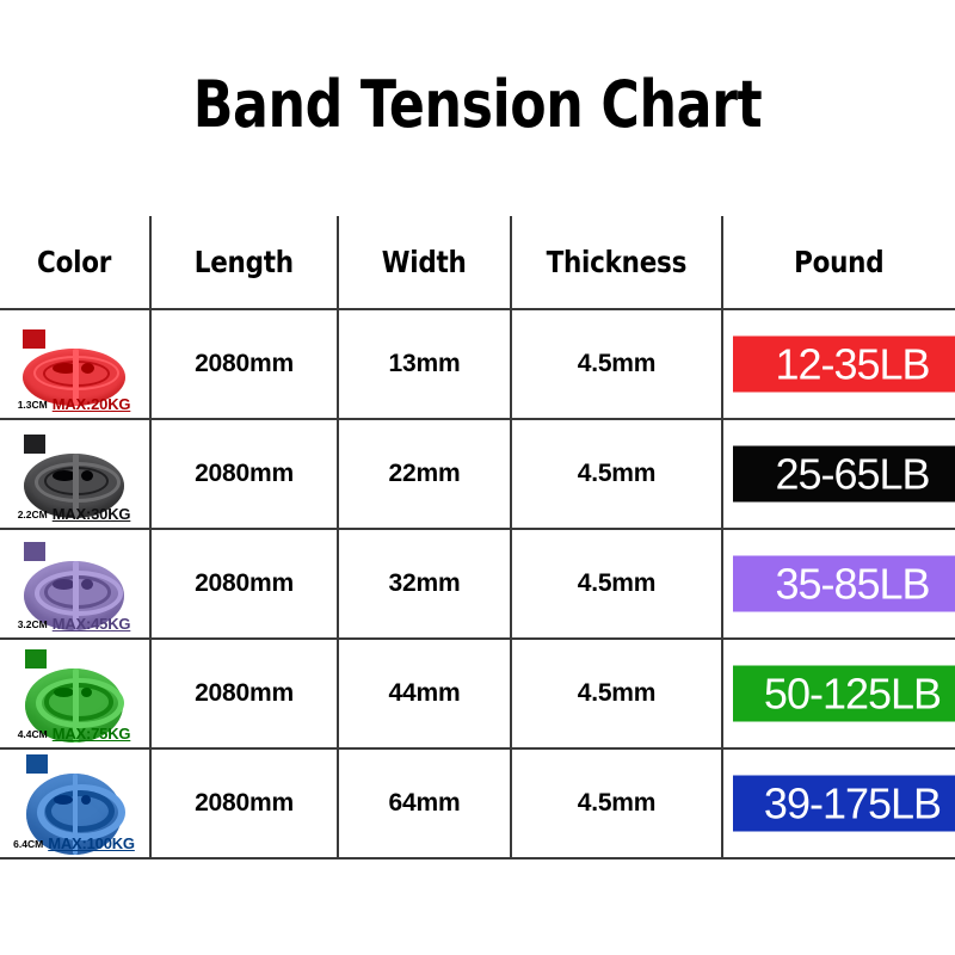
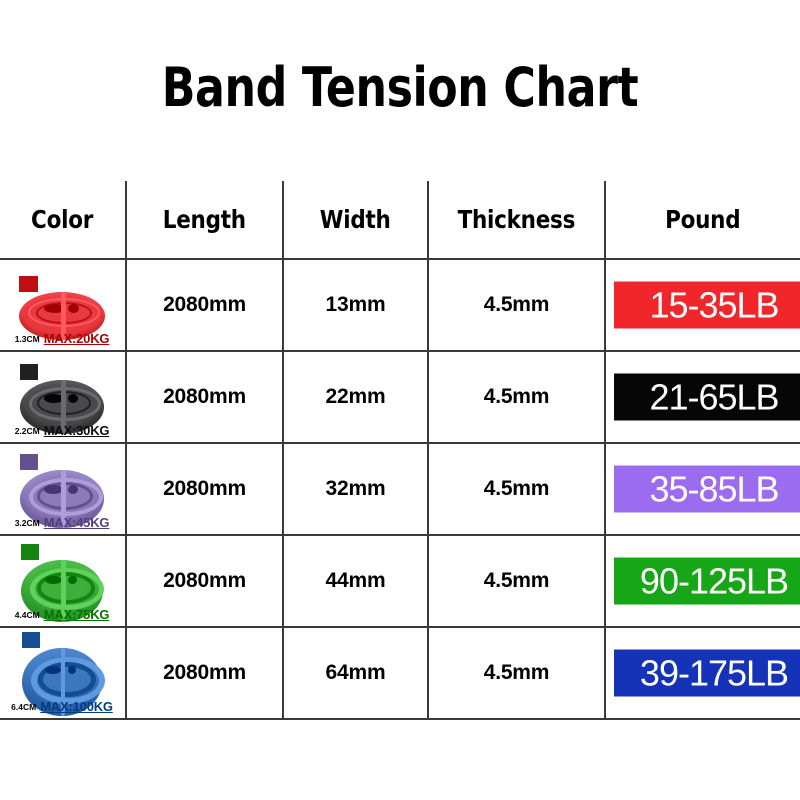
  Band Tension Chart
  Color	Length	Width	Thickness	Pound
- 1.3CM MAX:20KG	2080mm	13mm	4.5mm	12-35LB
+ 1.3CM MAX:20KG	2080mm	13mm	4.5mm	15-35LB
- 2.2CM MAX:30KG	2080mm	22mm	4.5mm	25-65LB
+ 2.2CM MAX:30KG	2080mm	22mm	4.5mm	21-65LB
  3.2CM MAX:45KG	2080mm	32mm	4.5mm	35-85LB
- 4.4CM MAX:75KG	2080mm	44mm	4.5mm	50-125LB
+ 4.4CM MAX:75KG	2080mm	44mm	4.5mm	90-125LB
  6.4CM MAX:100KG	2080mm	64mm	4.5mm	39-175LB
